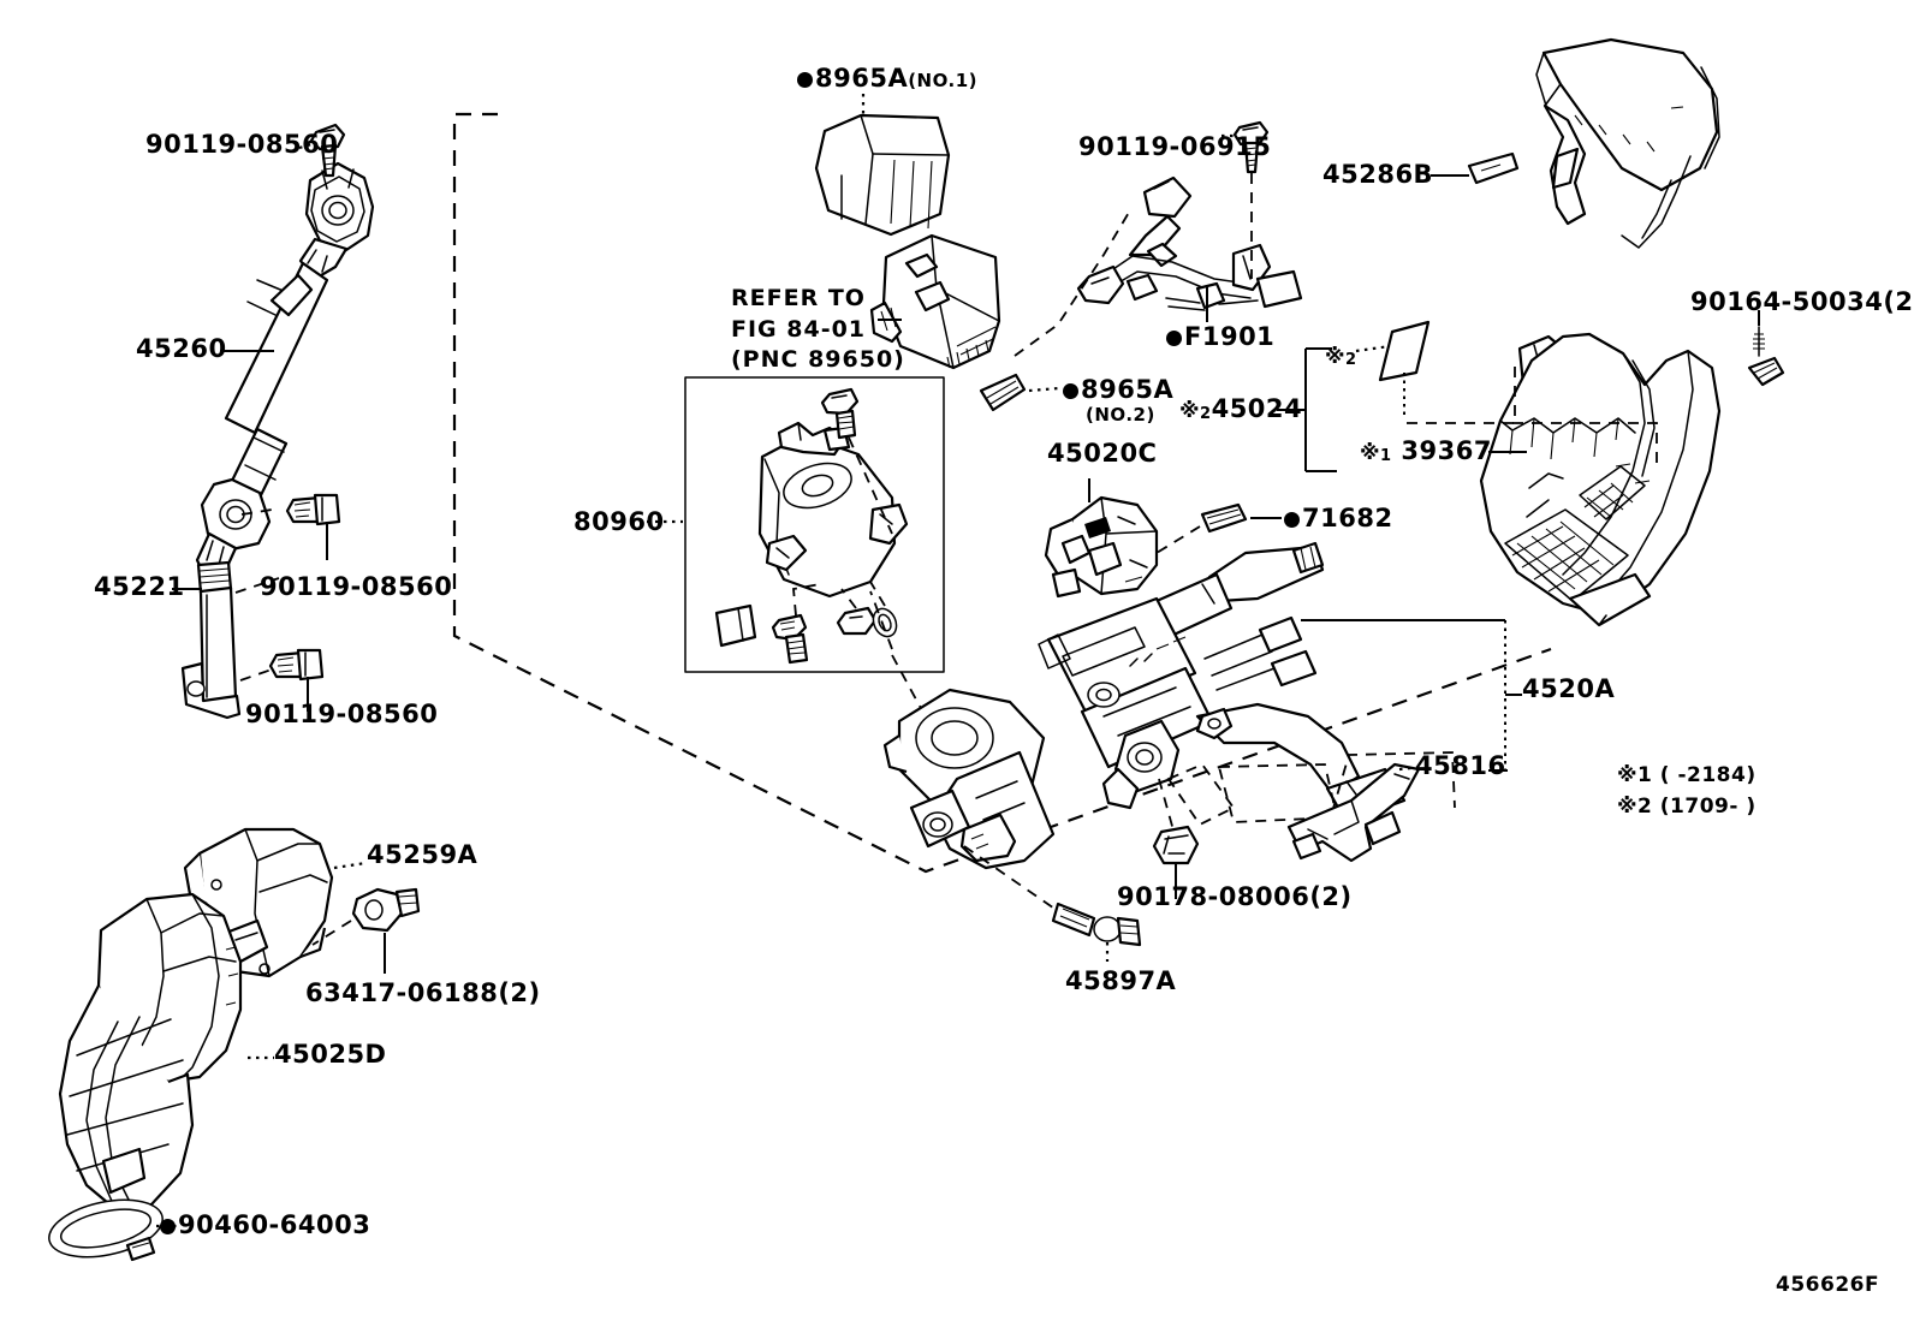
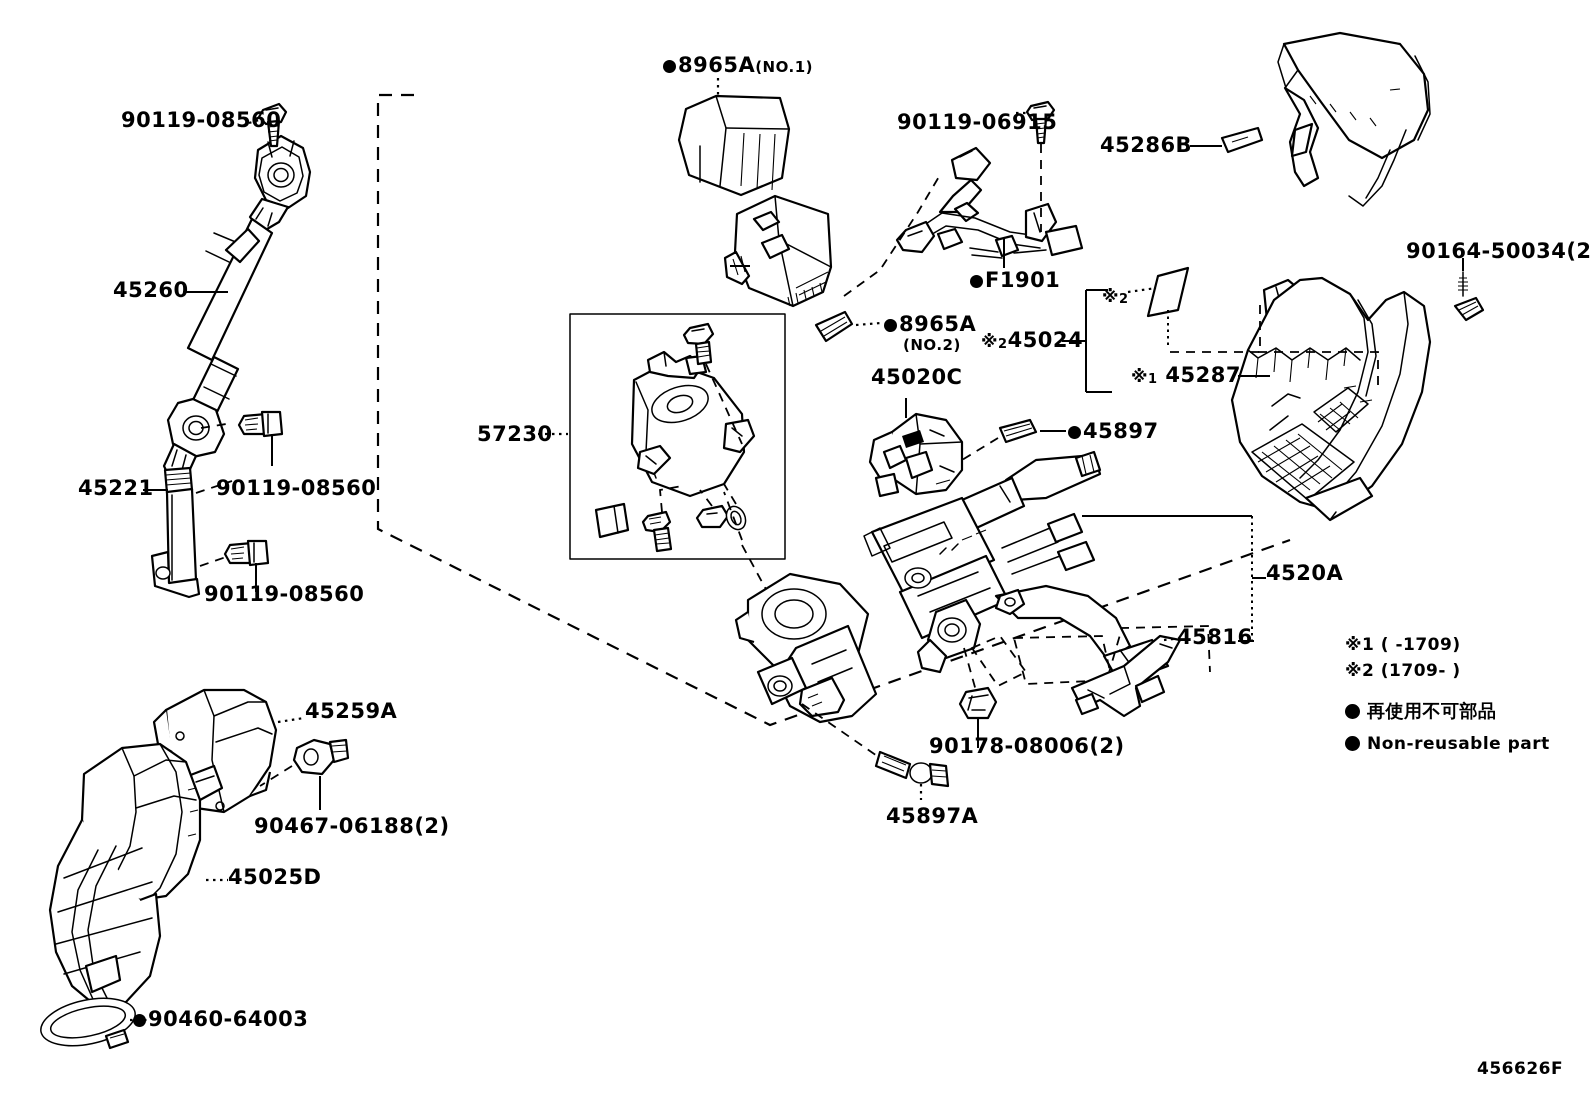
  90119-08560
  45260
  90119-08560
  45221
  90119-08560
  8965A(NO.1)
- REFER TO
- FIG 84-01
- (PNC 89650)
  90119-06915
  F1901
  45286B
  90164-50034(2
  8965A
  (NO.2)
  ※245024
  ※2
- ※1 39367
+ ※1 45287
- 80960
+ 57230
  45020C
- 71682
+ 45897
  4520A
  45816
  90178-08006(2)
  45897A
  45259A
- 63417-06188(2)
+ 90467-06188(2)
  45025D
  90460-64003
- ※1 ( -2184)
+ ※1 ( -1709)
  ※2 (1709- )
+ 再使用不可部品
+ Non-reusable part
  456626F
